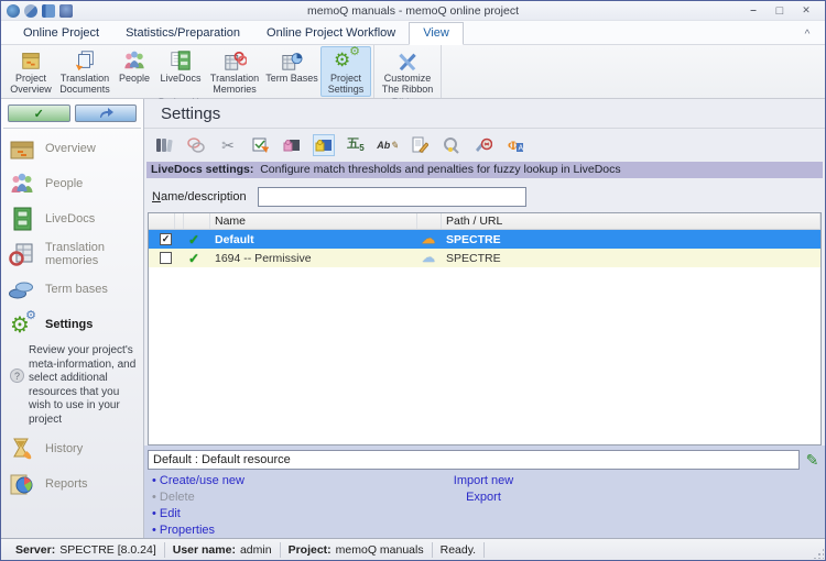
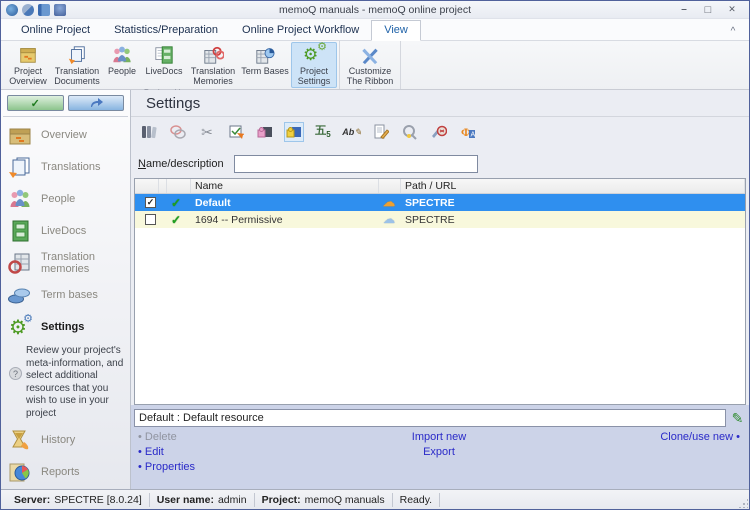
  memoQ manuals - memoQ online project
  Online Project
  Statistics/Preparation
  Online Project Workflow
  View
  ^
  Project
  Overview
  Translation
  Documents
  People
  LiveDocs
  Translation
  Memories
  Term Bases
  ⚙
  ⚙
  Project
  Settings
  Customize
  The Ribbon
  ✓
  Overview
+ Translations
  People
  LiveDocs
  Translation memories
  Term bases
  ⚙
  ⚙
  Settings
  ?
  Review your project's meta-information, and select additional resources that you wish to use in your project
  History
  Reports
  Settings
  ✂
  五5
  Ab✎
  Φ
- LiveDocs settings: Configure match thresholds and penalties for fuzzy lookup in LiveDocs
  Name/description
  Name
  Path / URL
  ✓
  Default
  ☁
  SPECTRE
  ✓
  1694 -- Permissive
  ☁
  SPECTRE
  Default : Default resource
  ✎
- • Create/use new
  • Delete
  • Edit
  • Properties
  Import new
  Export
+ Clone/use new •
  Server:
  SPECTRE [8.0.24]
  User name:
  admin
  Project:
  memoQ manuals
  Ready.
